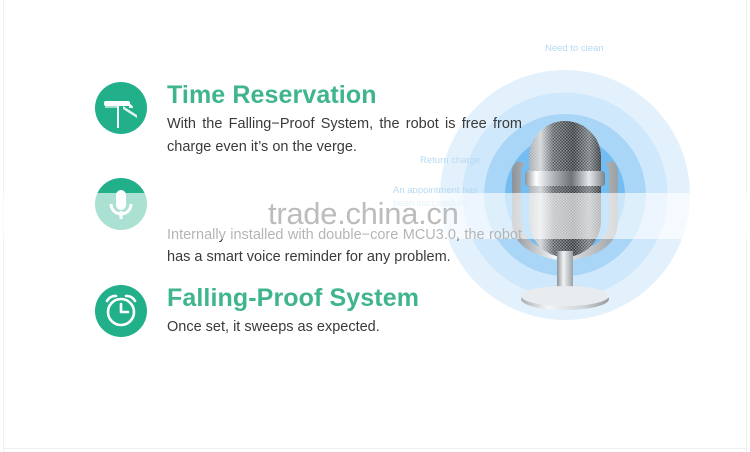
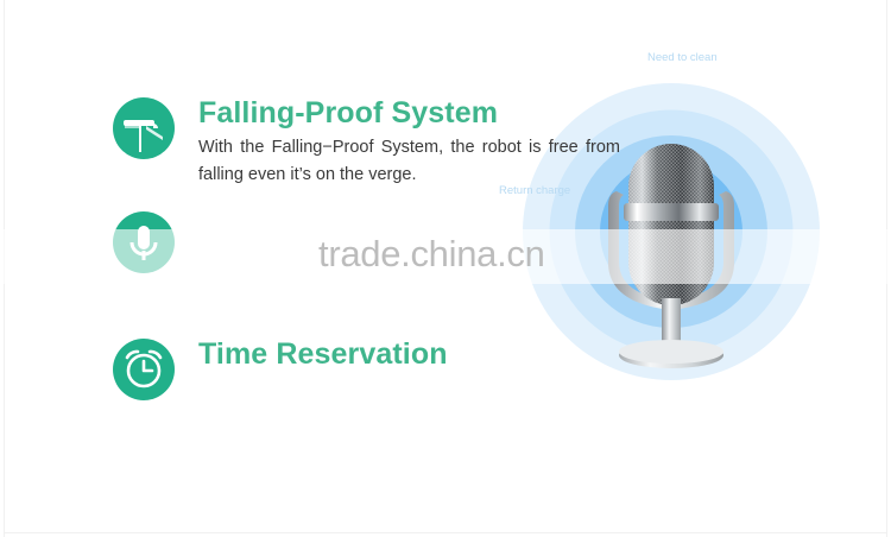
  Need to clean
  Return charge
- An appointment has
- been successfully
- Time Reservation
+ Falling-Proof System
- With the Falling−Proof System, the robot is free from charge even it’s on the verge.
+ With the Falling−Proof System, the robot is free from falling even it’s on the verge.
- Internally installed with double−core MCU3.0, the robot has a smart voice reminder for any problem.
- Falling-Proof System
+ Time Reservation
- Once set, it sweeps as expected.
  trade.china.cn
